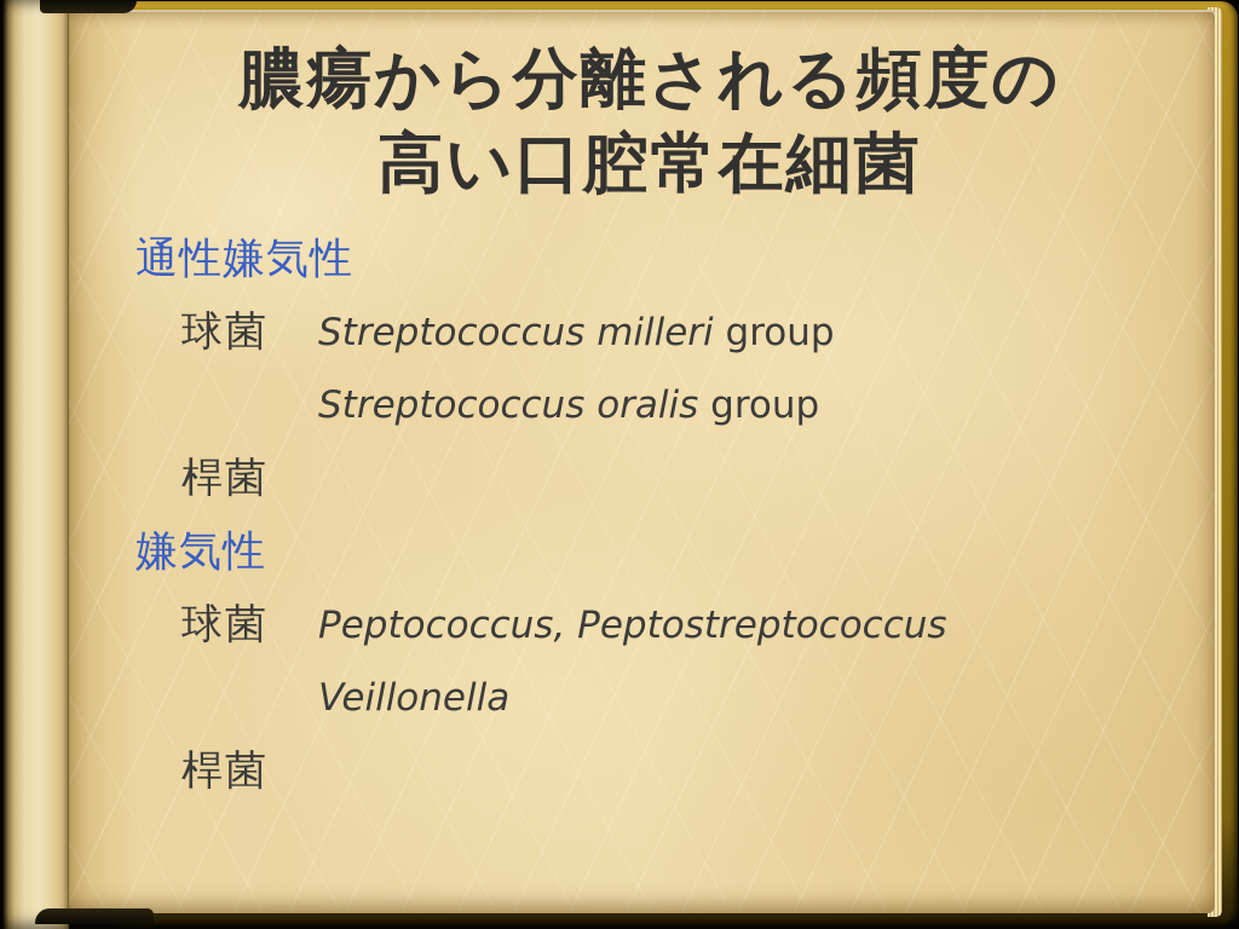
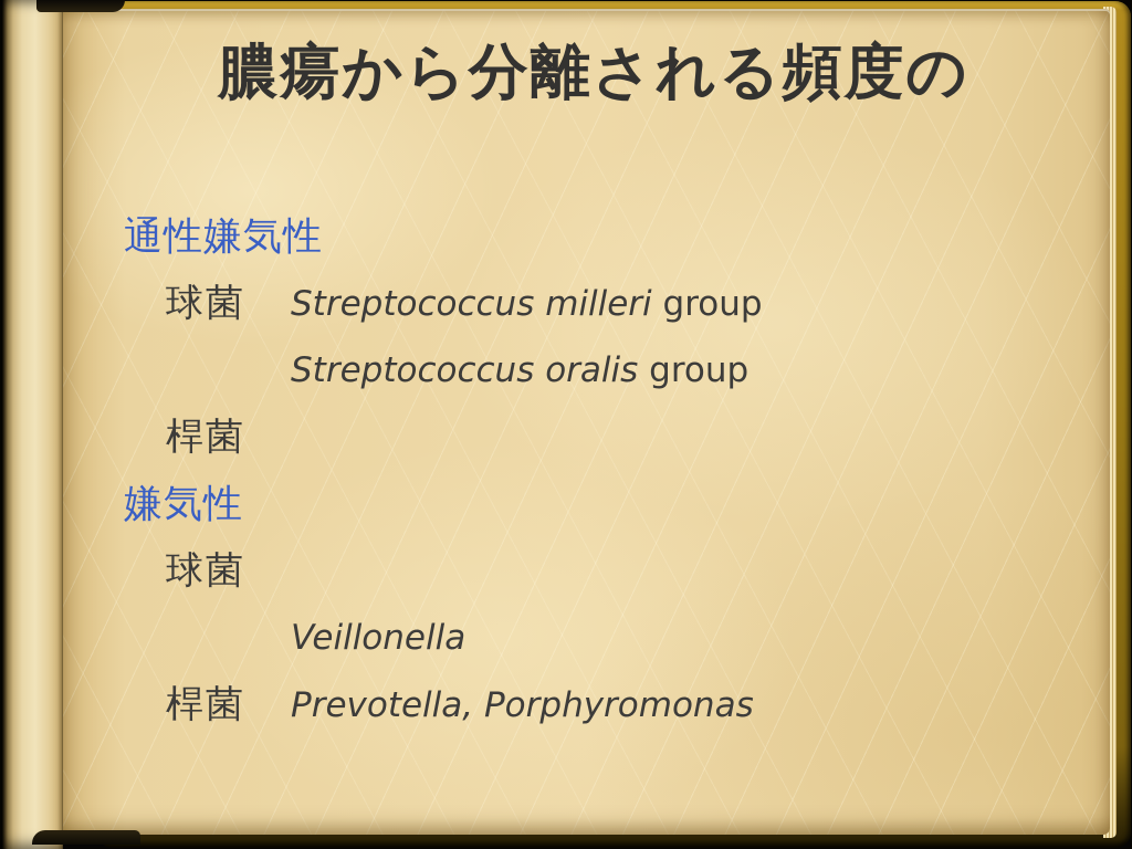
  膿瘍から分離される頻度の
- 高い口腔常在細菌
  通性嫌気性
  球菌
  Streptococcus milleri group
  Streptococcus oralis group
  桿菌
  嫌気性
  球菌
- Peptococcus, Peptostreptococcus
  Veillonella
  桿菌
+ Prevotella, Porphyromonas
